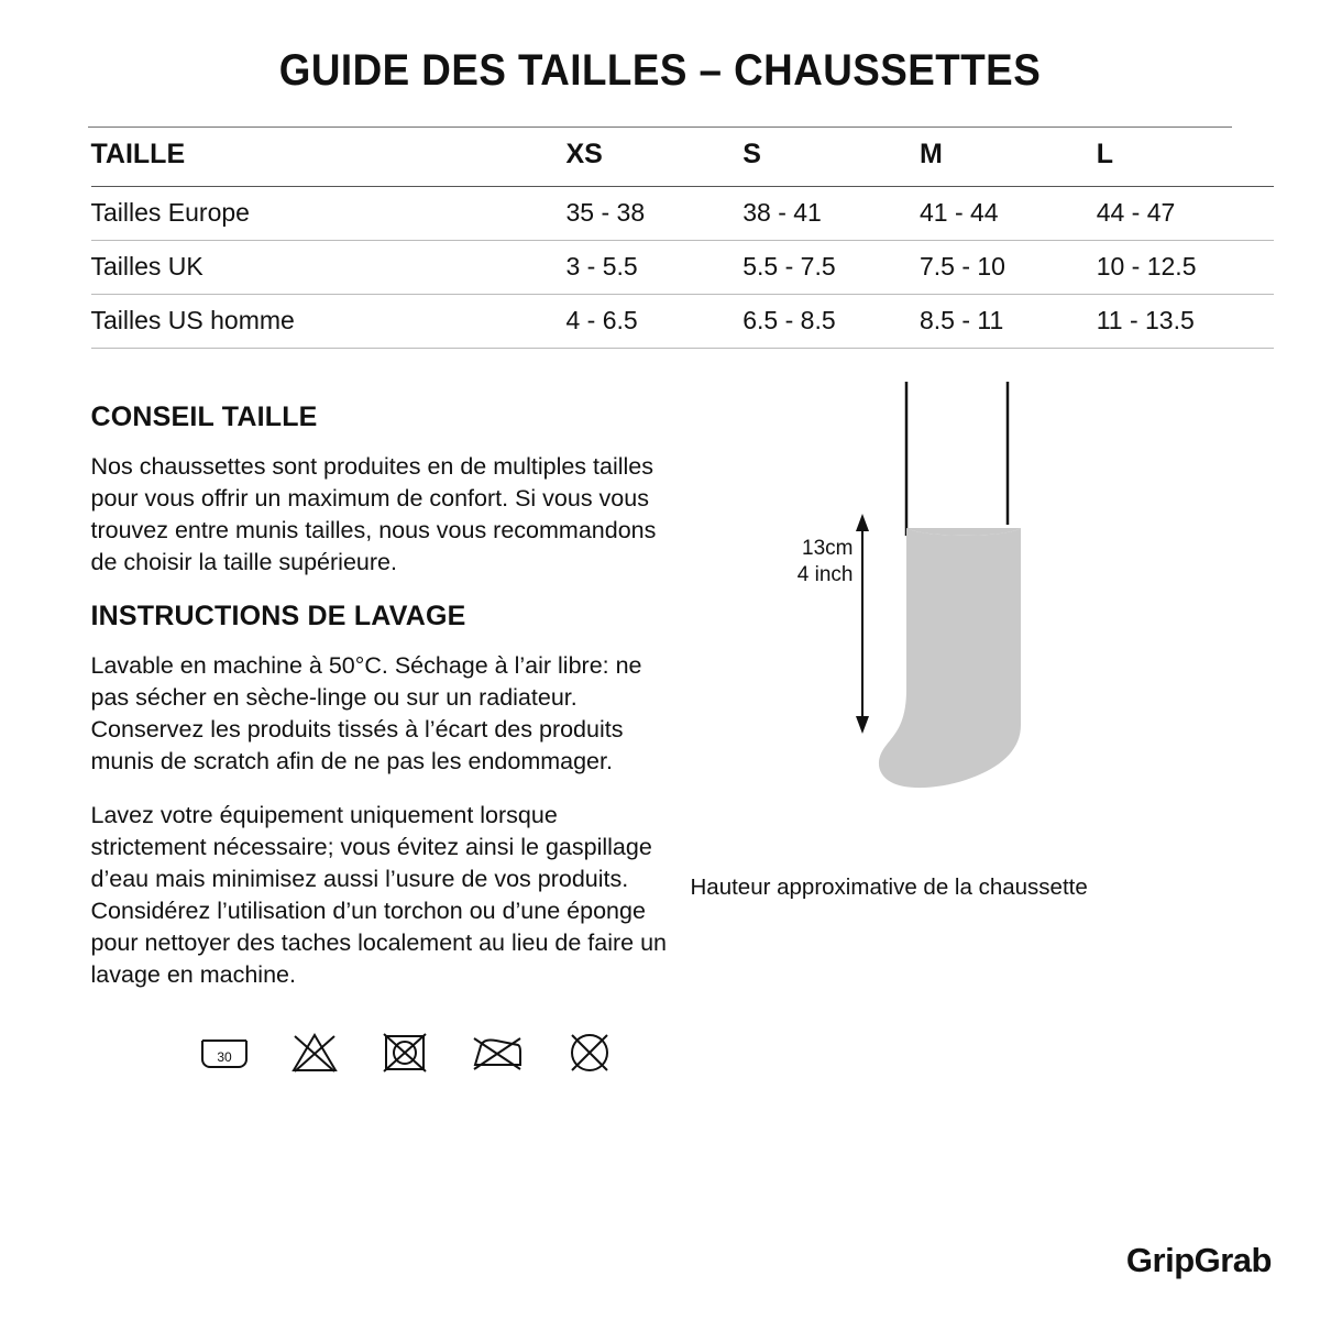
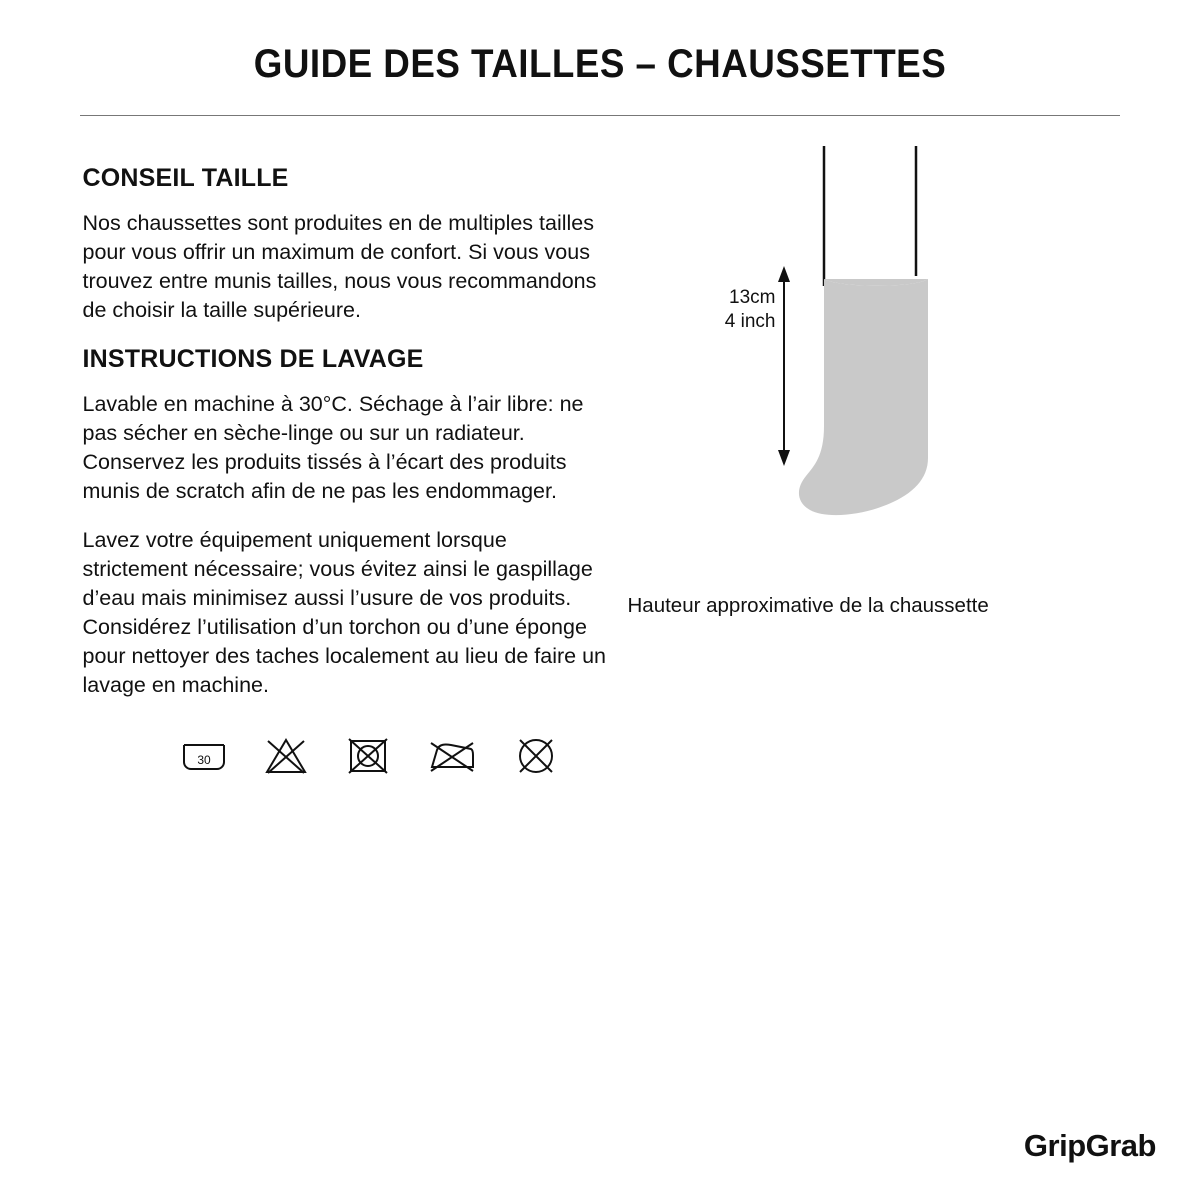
  GUIDE DES TAILLES – CHAUSSETTES
- TAILLE	XS	S	M	L
- Tailles Europe	35 - 38	38 - 41	41 - 44	44 - 47
- Tailles UK	3 - 5.5	5.5 - 7.5	7.5 - 10	10 - 12.5
- Tailles US homme	4 - 6.5	6.5 - 8.5	8.5 - 11	11 - 13.5
  CONSEIL TAILLE
  Nos chaussettes sont produites en de multiples tailles pour vous offrir un maximum de confort. Si vous vous trouvez entre munis tailles, nous vous recommandons de choisir la taille supérieure.
  INSTRUCTIONS DE LAVAGE
- Lavable en machine à 50°C. Séchage à l’air libre: ne pas sécher en sèche-linge ou sur un radiateur. Conservez les produits tissés à l’écart des produits munis de scratch afin de ne pas les endommager.
+ Lavable en machine à 30°C. Séchage à l’air libre: ne pas sécher en sèche-linge ou sur un radiateur. Conservez les produits tissés à l’écart des produits munis de scratch afin de ne pas les endommager.
  Lavez votre équipement uniquement lorsque strictement nécessaire; vous évitez ainsi le gaspillage d’eau mais minimisez aussi l’usure de vos produits. Considérez l’utilisation d’un torchon ou d’une éponge pour nettoyer des taches localement au lieu de faire un lavage en machine.
  30
  13cm
  4 inch
  Hauteur approximative de la chaussette
  GripGrab
